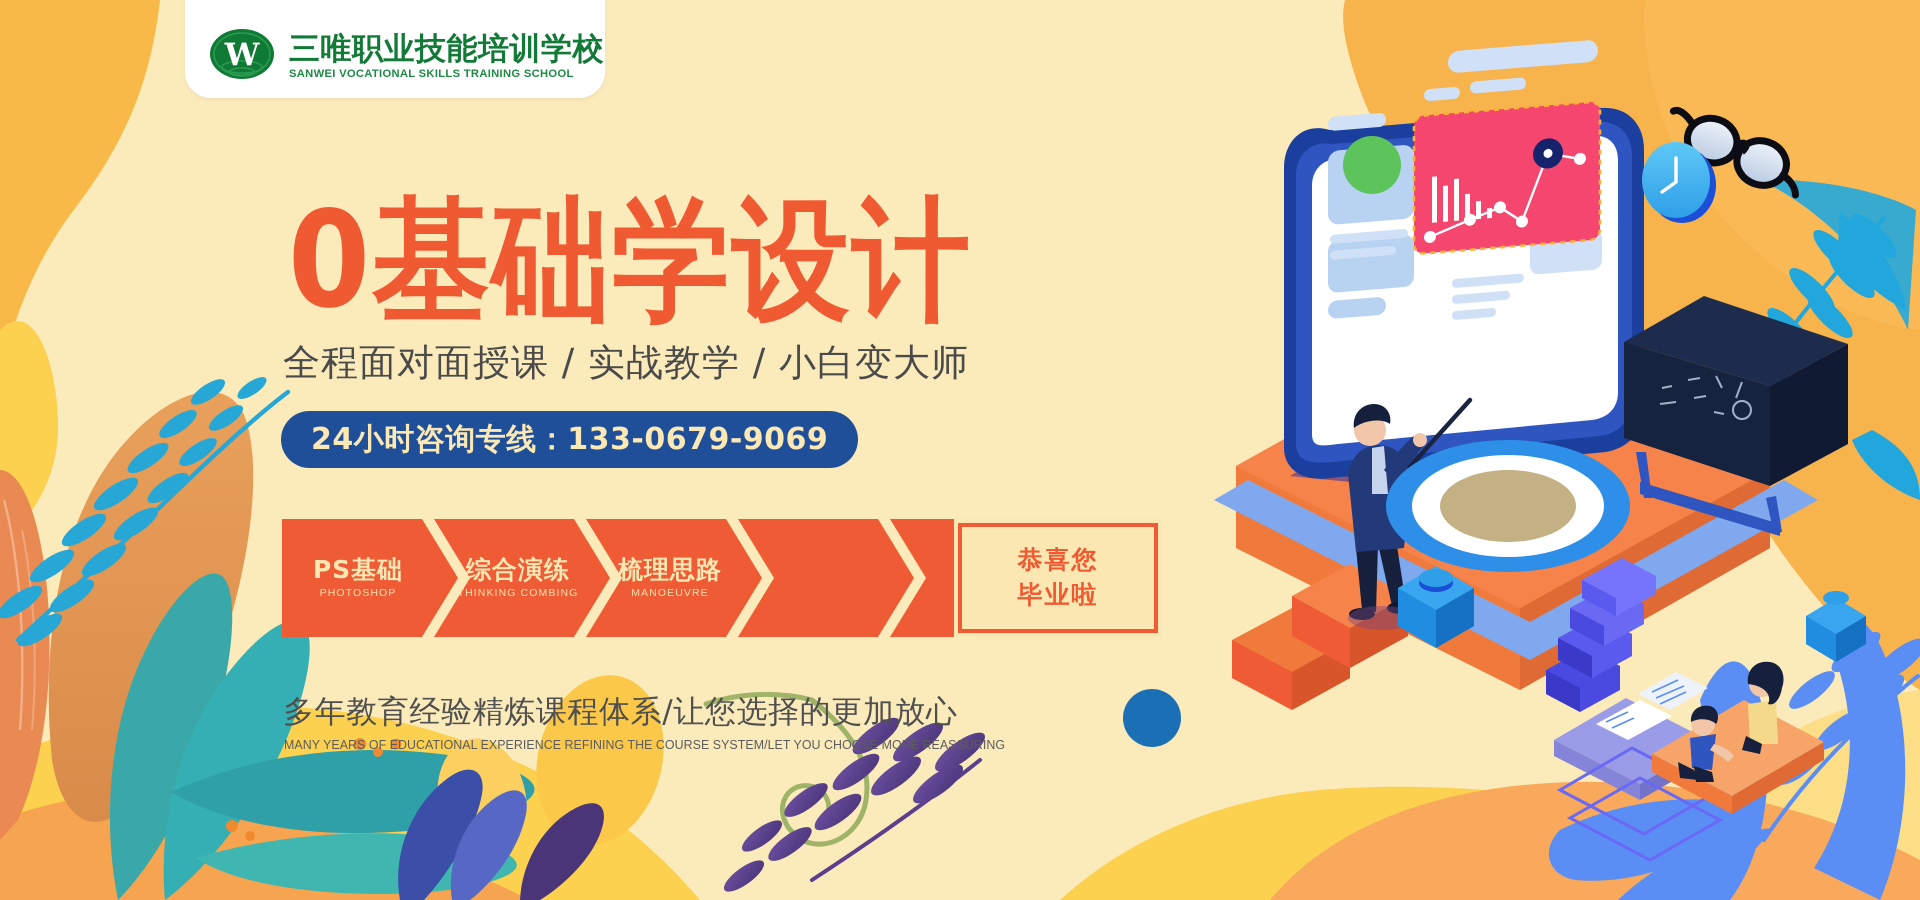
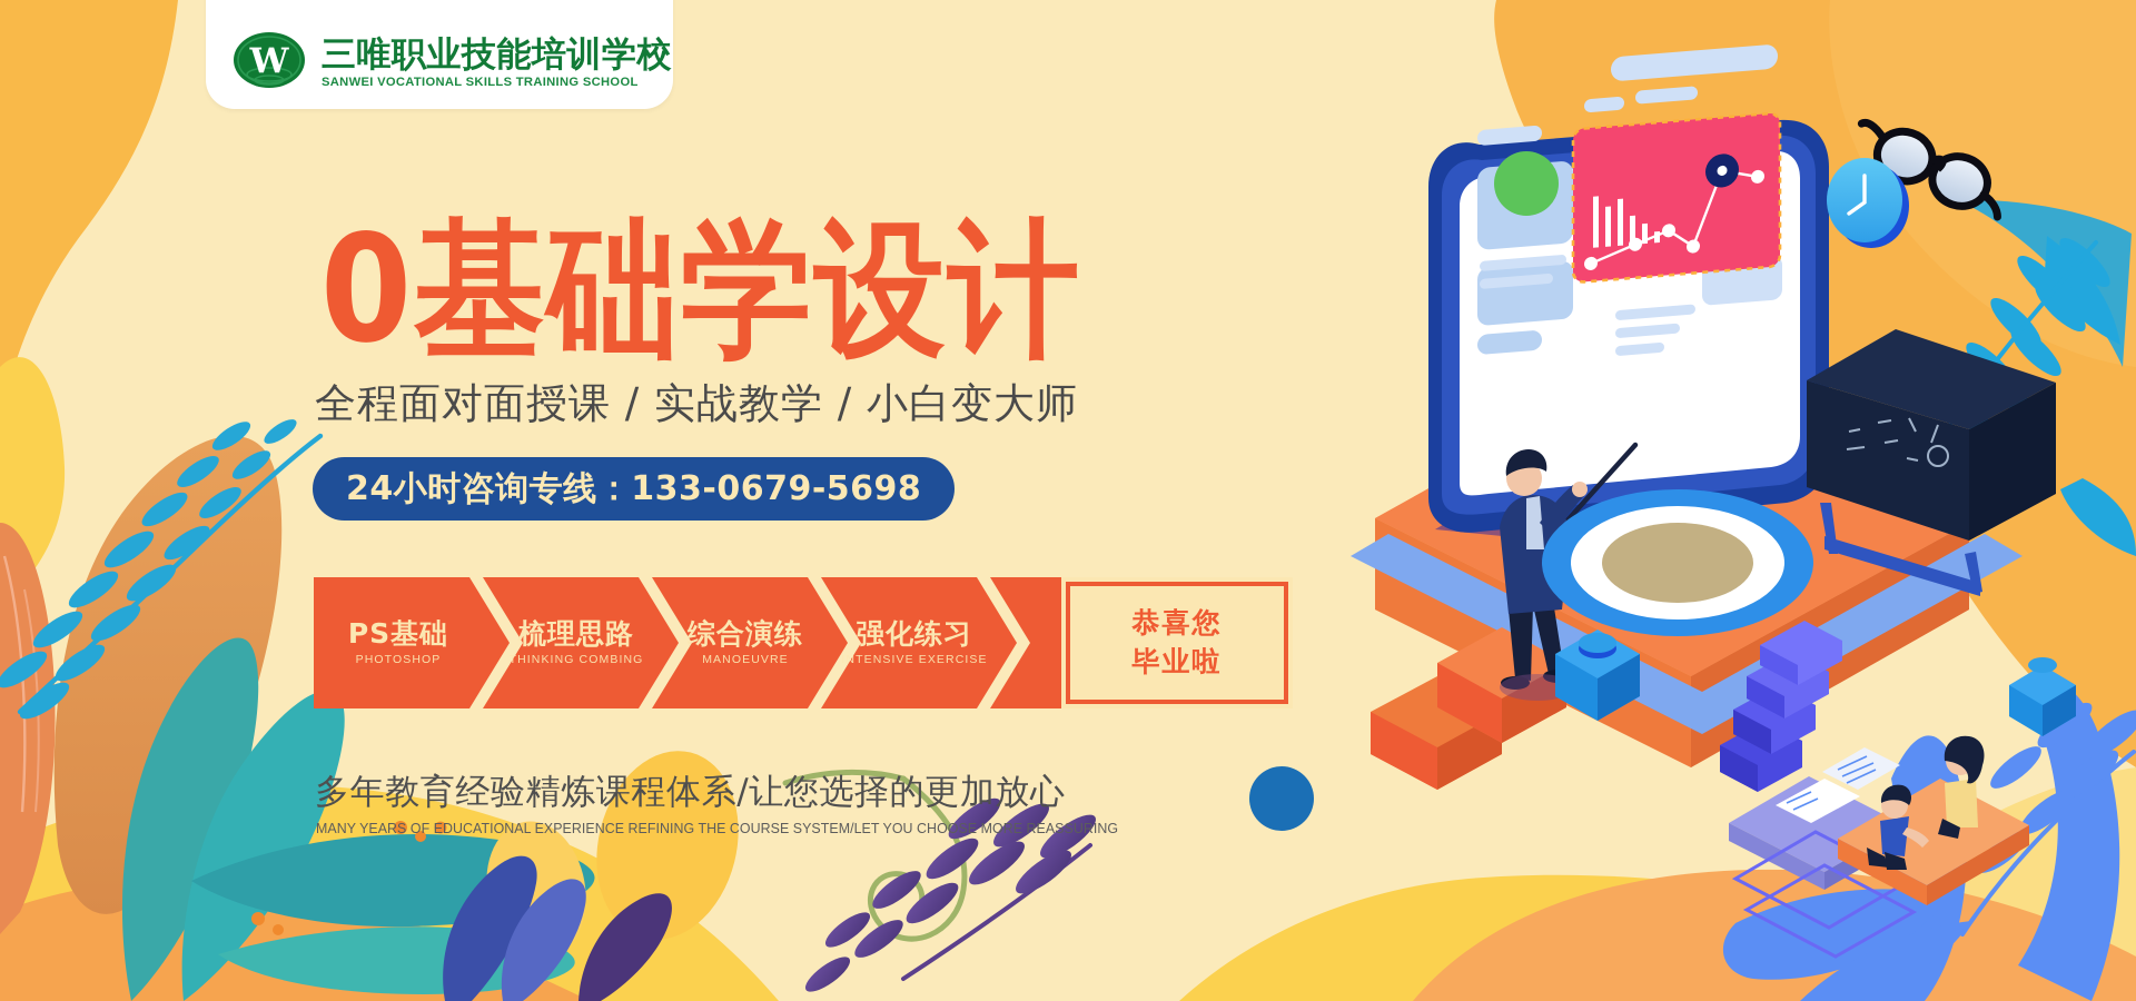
  W
  三唯职业技能培训学校
  SANWEI VOCATIONAL SKILLS TRAINING SCHOOL
  0基础学设计
  全程面对面授课 / 实战教学 / 小白变大师
- 24小时咨询专线：133-0679-9069
+ 24小时咨询专线：133-0679-5698
  PS基础
  PHOTOSHOP
- 综合演练
+ 梳理思路
  THINKING COMBING
- 梳理思路
+ 综合演练
  MANOEUVRE
+ 强化练习
+ INTENSIVE EXERCISE
  恭喜您
  毕业啦
  多年教育经验精炼课程体系/让您选择的更加放心
  MANY YEARS OF EDUCATIONAL EXPERIENCE REFINING THE COURSE SYSTEM/LET YOU CHOOSE MORE REASSURING
